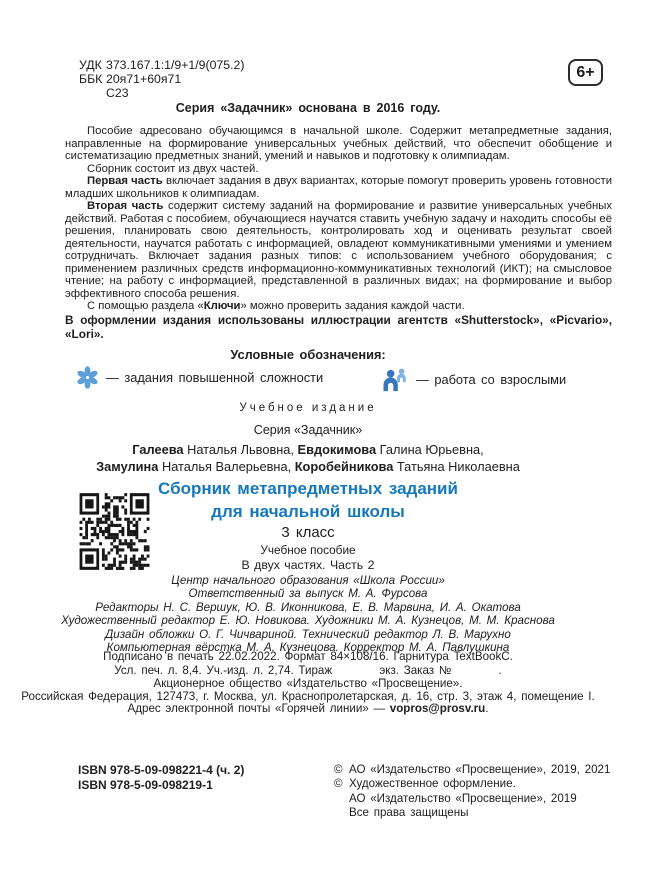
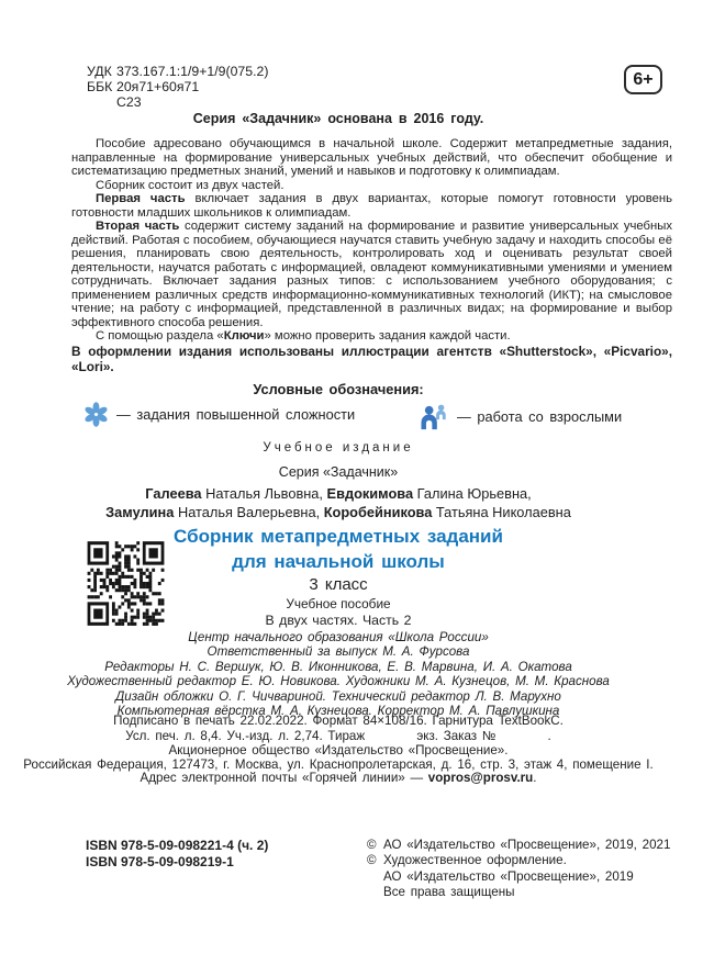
  УДК 373.167.1:1/9+1/9(075.2)
  ББК 20я71+60я71
  С23
  6+
  Серия «Задачник» основана в 2016 году.
  Пособие адресовано обучающимся в начальной школе. Содержит метапредметные задания, направленные на формирование универсальных учебных действий, что обеспечит обобщение и систематизацию предметных знаний, умений и навыков и подготовку к олимпиадам.
  Сборник состоит из двух частей.
- Первая часть включает задания в двух вариантах, которые помогут проверить уровень готовности младших школьников к олимпиадам.
+ Первая часть включает задания в двух вариантах, которые помогут готовности уровень готовности младших школьников к олимпиадам.
  Вторая часть содержит систему заданий на формирование и развитие универсальных учебных действий. Работая с пособием, обучающиеся научатся ставить учебную задачу и находить способы её решения, планировать свою деятельность, контролировать ход и оценивать результат своей деятельности, научатся работать с информацией, овладеют коммуникативными умениями и умением сотрудничать. Включает задания разных типов: с использованием учебного оборудования; с применением различных средств информационно-коммуникативных технологий (ИКТ); на смысловое чтение; на работу с информацией, представленной в различных видах; на формирование и выбор эффективного способа решения.
  С помощью раздела «Ключи» можно проверить задания каждой части.
  В оформлении издания использованы иллюстрации агентств «Shutterstock», «Picvario», «Lori».
  Условные обозначения:
  — задания повышенной сложности
  — работа со взрослыми
  Учебное издание
  Серия «Задачник»
  Галеева Наталья Львовна, Евдокимова Галина Юрьевна,
  Замулина Наталья Валерьевна, Коробейникова Татьяна Николаевна
  Сборник метапредметных заданий
  для начальной школы
  3 класс
  Учебное пособие
  В двух частях. Часть 2
  Центр начального образования «Школа России»
  Ответственный за выпуск М. А. Фурсова
  Редакторы Н. С. Вершук, Ю. В. Иконникова, Е. В. Марвина, И. А. Окатова
  Художественный редактор Е. Ю. Новикова. Художники М. А. Кузнецов, М. М. Краснова
  Дизайн обложки О. Г. Чичвариной. Технический редактор Л. В. Марухно
  Компьютерная вёрстка М. А. Кузнецова. Корректор М. А. Павлушкина
  Подписано в печать 22.02.2022. Формат 84×108/16. Гарнитура TextBookC.
  Усл. печ. л. 8,4. Уч.-изд. л. 2,74. Тираж экз. Заказ № .
  Акционерное общество «Издательство «Просвещение».
  Российская Федерация, 127473, г. Москва, ул. Краснопролетарская, д. 16, стр. 3, этаж 4, помещение I.
  Адрес электронной почты «Горячей линии» — vopros@prosv.ru.
  ISBN 978-5-09-098221-4 (ч. 2)
  ISBN 978-5-09-098219-1
  © АО «Издательство «Просвещение», 2019, 2021
  © Художественное оформление.
  АО «Издательство «Просвещение», 2019
  Все права защищены
